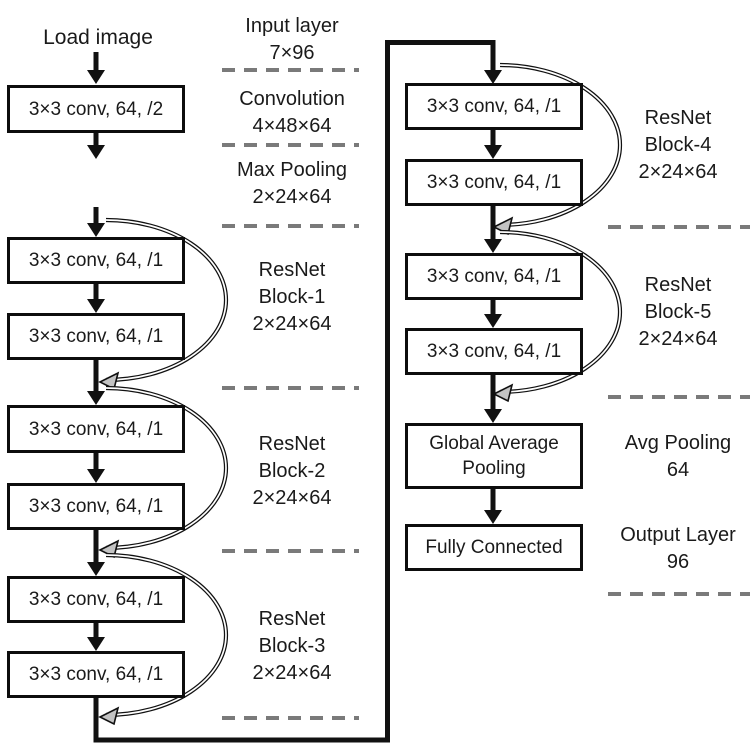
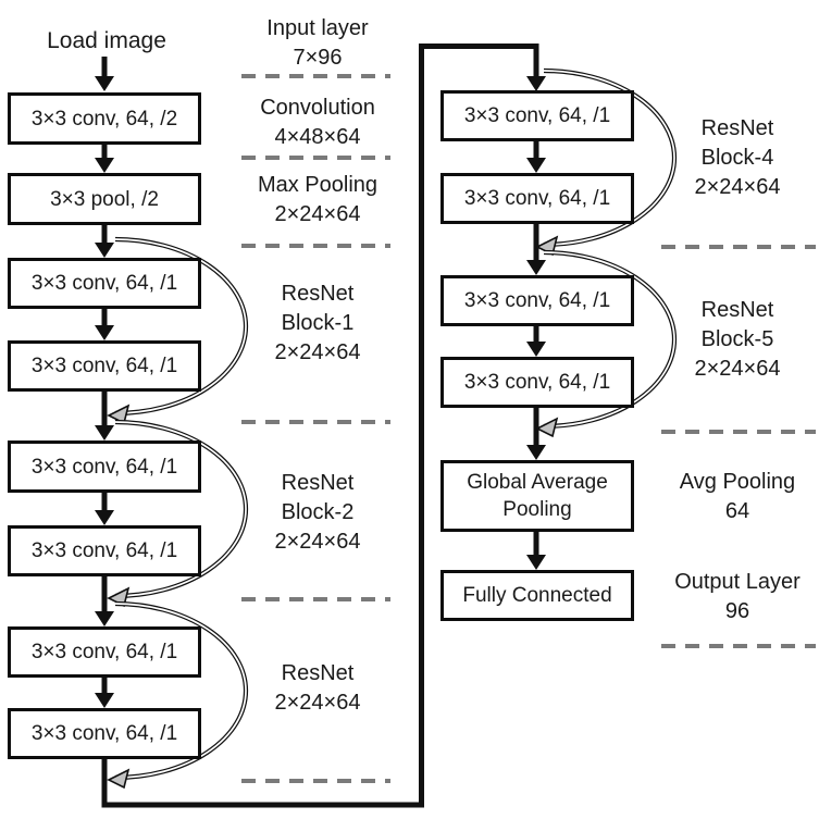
  Load image
  3×3 conv, 64, /2
+ 3×3 pool, /2
  3×3 conv, 64, /1
  3×3 conv, 64, /1
  3×3 conv, 64, /1
  3×3 conv, 64, /1
  3×3 conv, 64, /1
  3×3 conv, 64, /1
  3×3 conv, 64, /1
  3×3 conv, 64, /1
  3×3 conv, 64, /1
  3×3 conv, 64, /1
  Global Average Pooling
  Fully Connected
  Input layer
  7×96
  Convolution
  4×48×64
  Max Pooling
  2×24×64
  ResNet
  Block-1
  2×24×64
  ResNet
  Block-2
  2×24×64
  ResNet
- Block-3
  2×24×64
  ResNet
  Block-4
  2×24×64
  ResNet
  Block-5
  2×24×64
  Avg Pooling
  64
  Output Layer
  96
